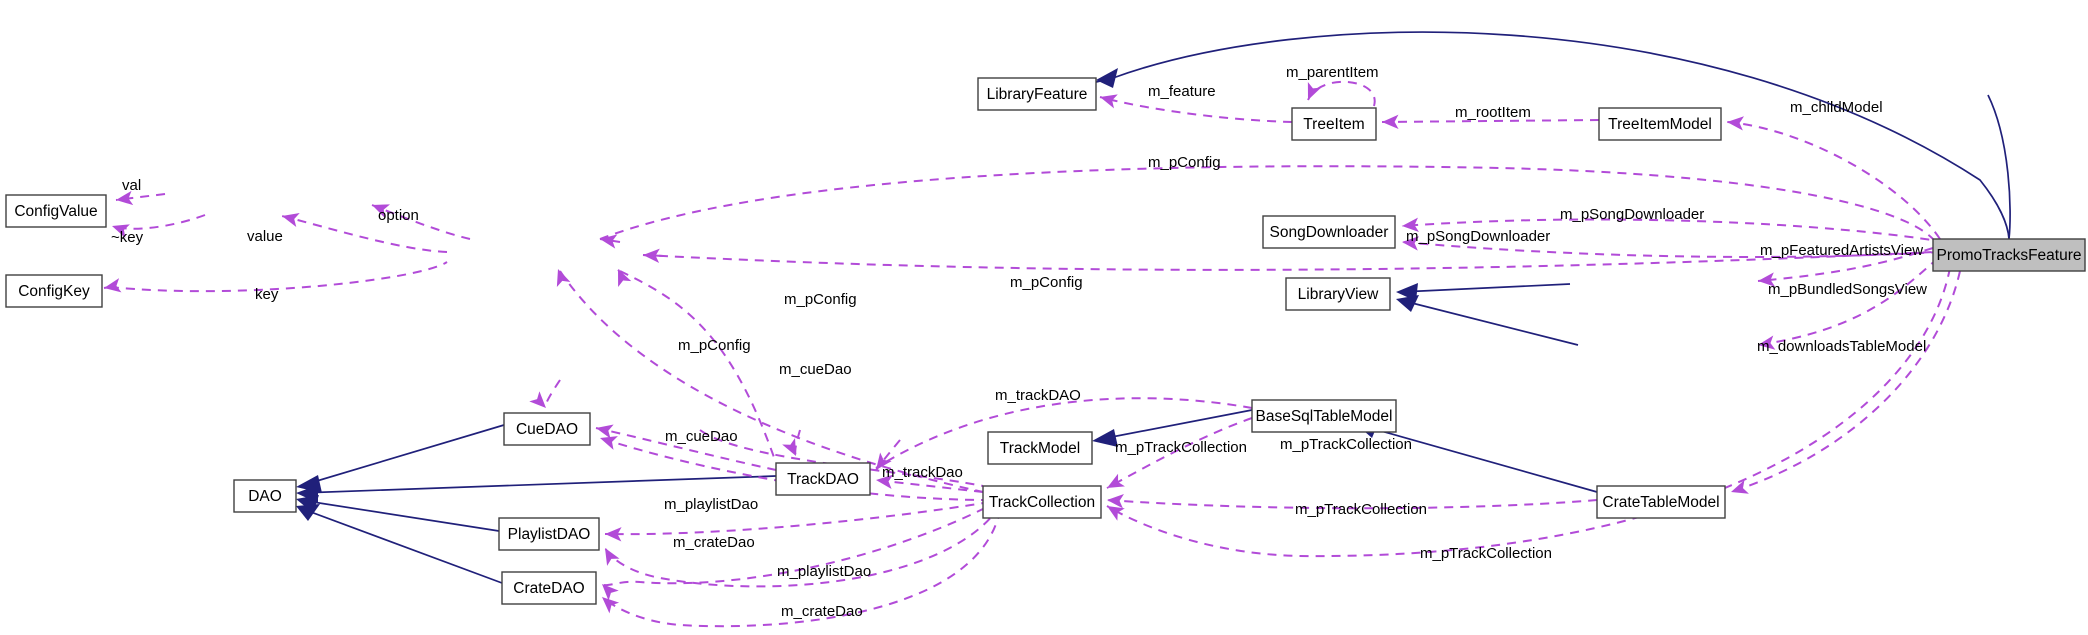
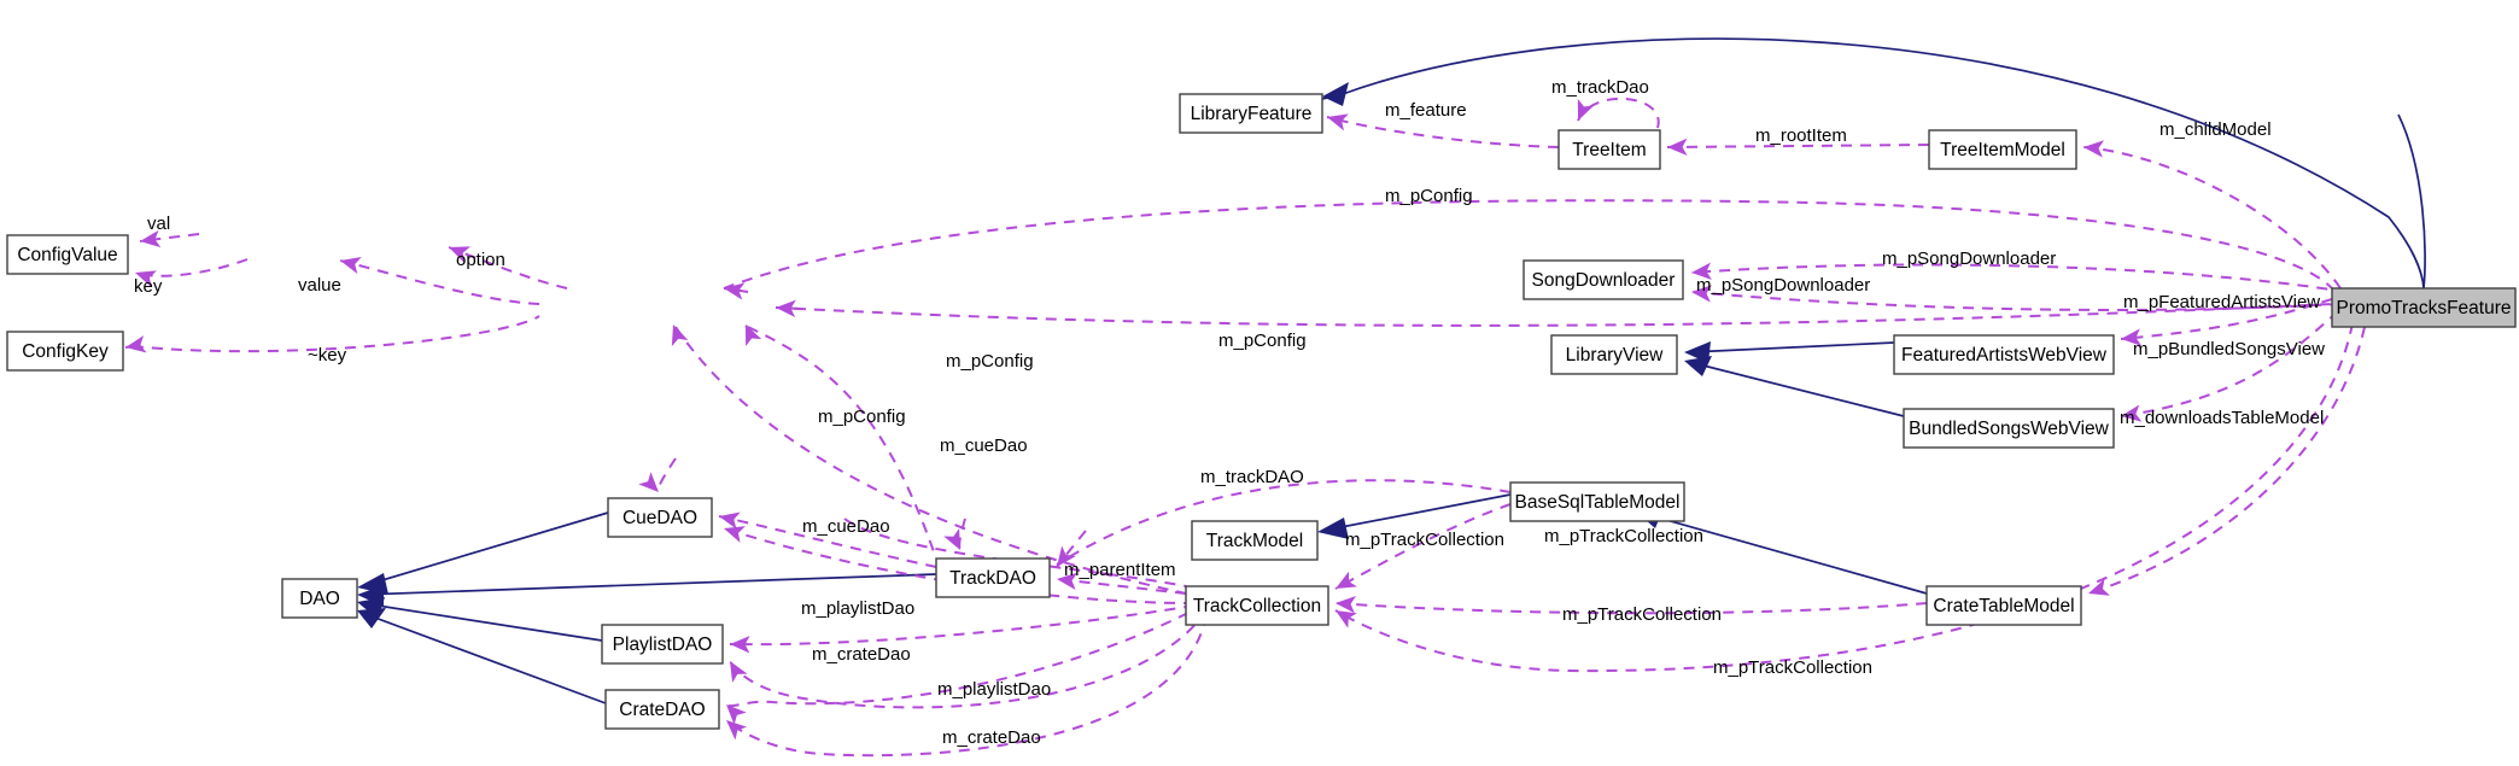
  ConfigValue
  ConfigKey
  LibraryFeature
  TreeItem
  TreeItemModel
  SongDownloader
  LibraryView
+ FeaturedArtistsWebView
+ BundledSongsWebView
  PromoTracksFeature
  CueDAO
  DAO
  TrackDAO
  PlaylistDAO
  CrateDAO
  TrackModel
  TrackCollection
  BaseSqlTableModel
  CrateTableModel
  val
- ~key
+ key
  value
  option
- key
+ ~key
  m_feature
- m_parentItem
+ m_trackDao
  m_rootItem
  m_childModel
  m_pConfig
  m_pSongDownloader
  m_pSongDownloader
  m_pFeaturedArtistsView
  m_pBundledSongsView
  m_downloadsTableModel
  m_pConfig
  m_pConfig
  m_pConfig
  m_cueDao
  m_cueDao
  m_trackDAO
  m_pTrackCollection
  m_pTrackCollection
- m_trackDao
+ m_parentItem
  m_playlistDao
  m_crateDao
  m_playlistDao
  m_crateDao
  m_pTrackCollection
  m_pTrackCollection
